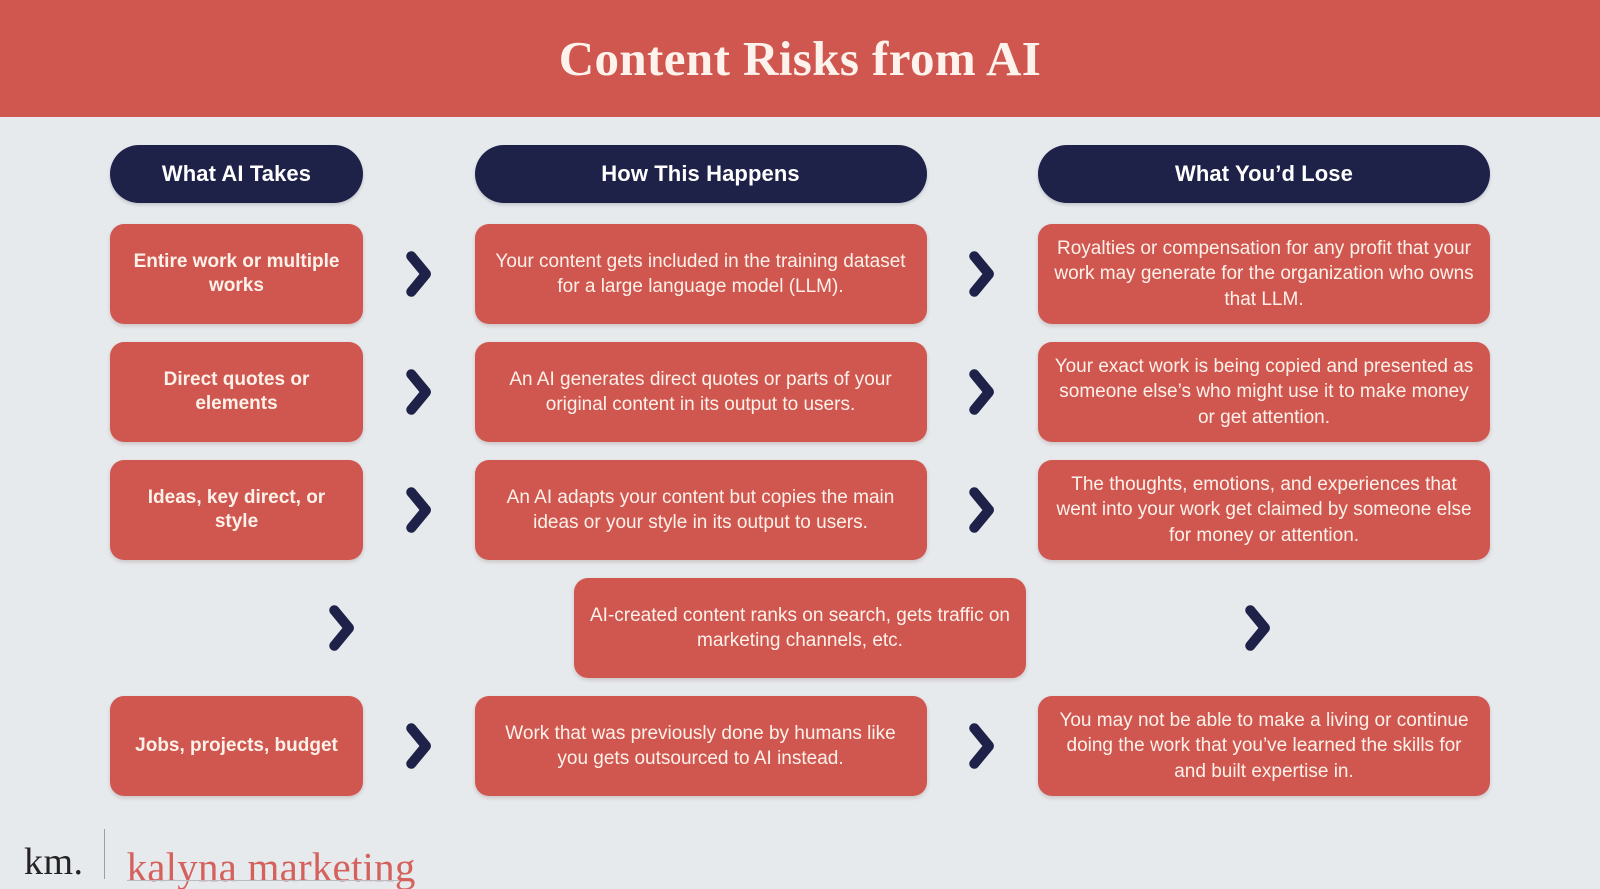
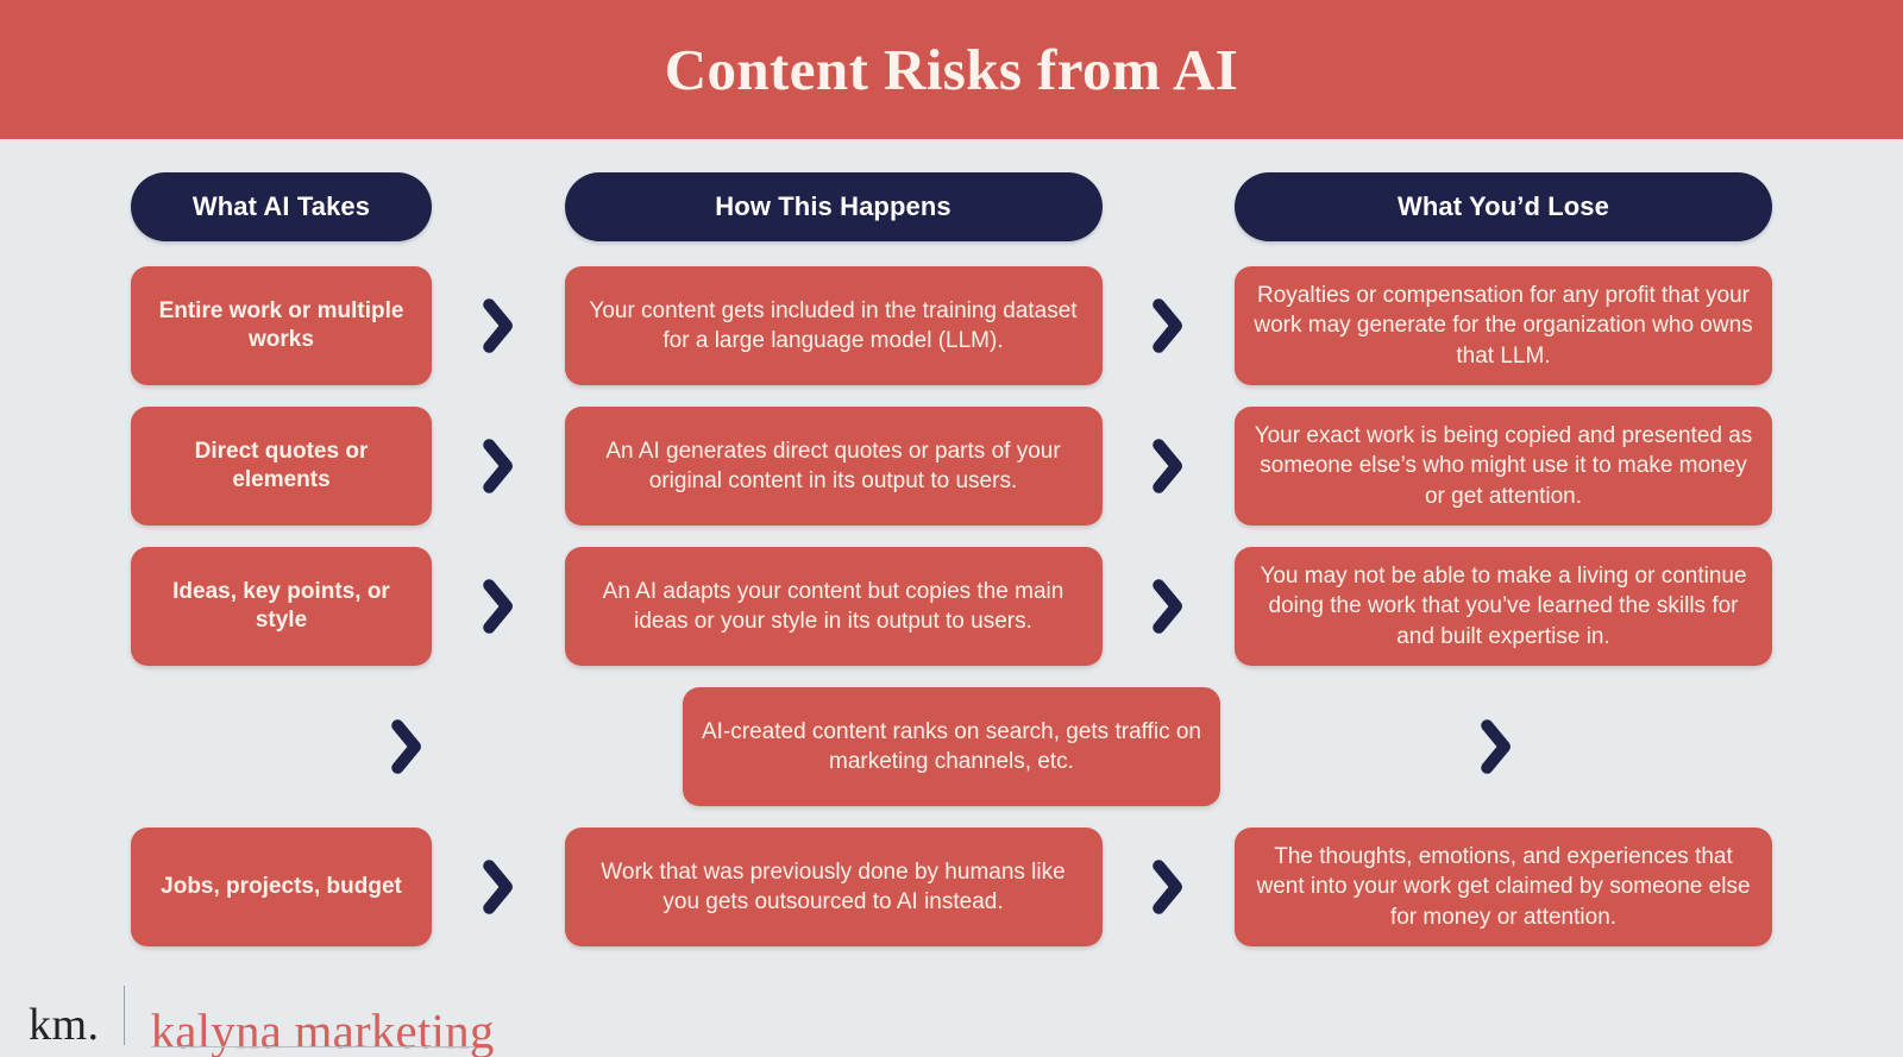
  Content Risks from AI
  What AI Takes
  How This Happens
  What You’d Lose
  Entire work or multiple works
  Your content gets included in the training dataset for a large language model (LLM).
  Royalties or compensation for any profit that your work may generate for the organization who owns that LLM.
  Direct quotes or elements
  An AI generates direct quotes or parts of your original content in its output to users.
  Your exact work is being copied and presented as someone else’s who might use it to make money or get attention.
- Ideas, key direct, or style
+ Ideas, key points, or style
  An AI adapts your content but copies the main ideas or your style in its output to users.
- The thoughts, emotions, and experiences that went into your work get claimed by someone else for money or attention.
+ You may not be able to make a living or continue doing the work that you’ve learned the skills for and built expertise in.
  AI-created content ranks on search, gets traffic on marketing channels, etc.
  Jobs, projects, budget
  Work that was previously done by humans like you gets outsourced to AI instead.
- You may not be able to make a living or continue doing the work that you’ve learned the skills for and built expertise in.
+ The thoughts, emotions, and experiences that went into your work get claimed by someone else for money or attention.
  km.
  kalyna marketing
